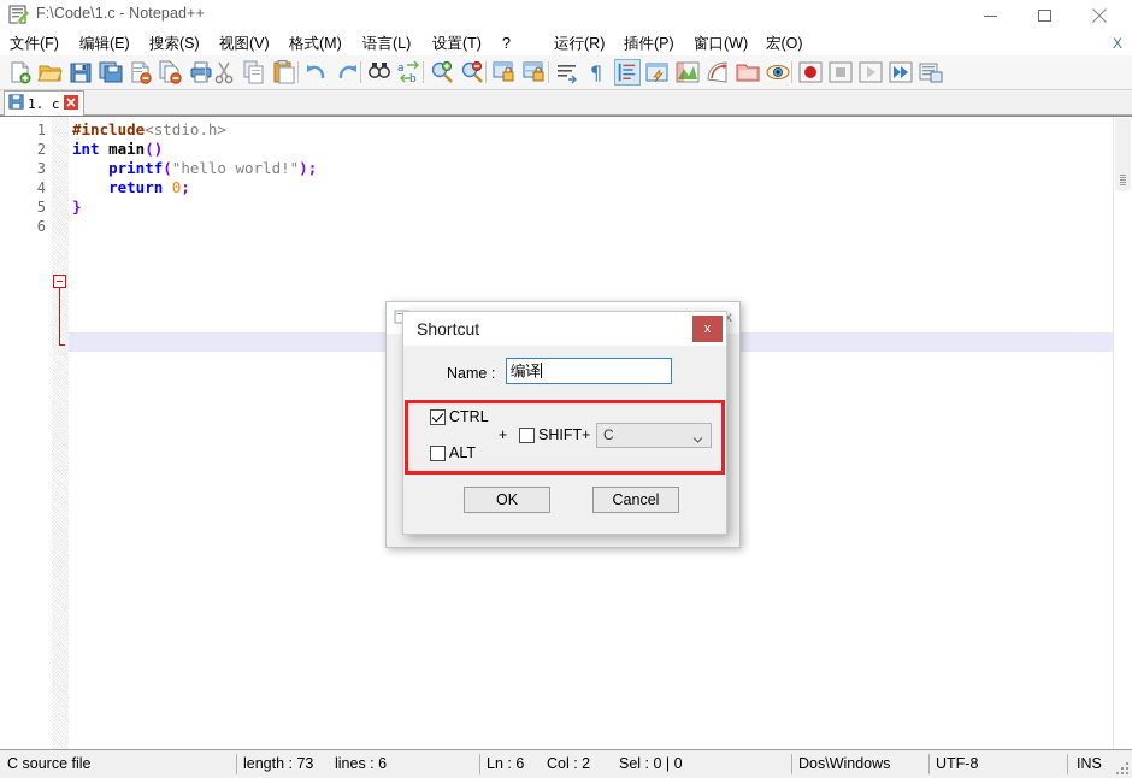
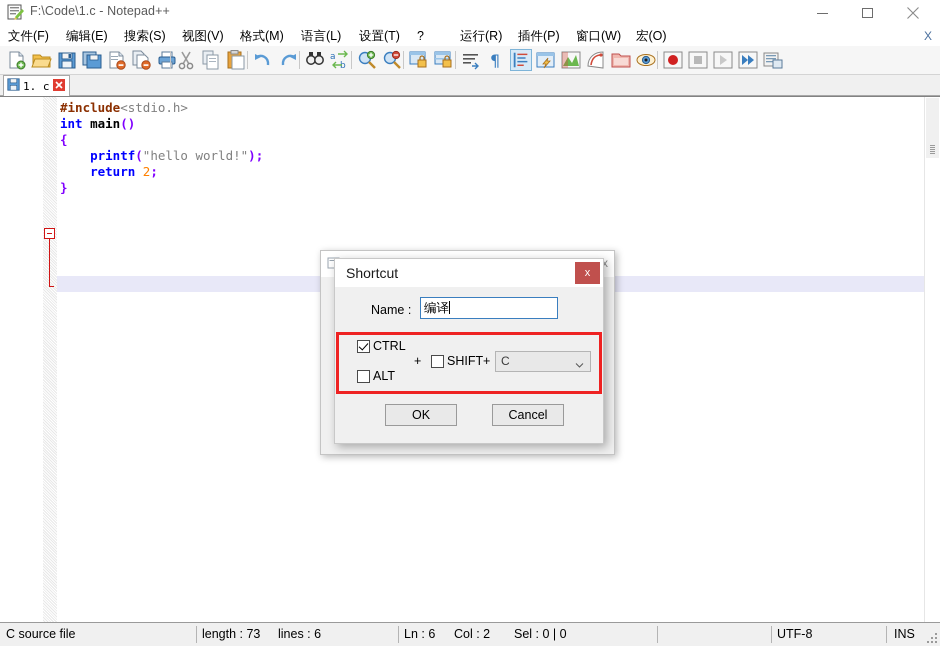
  F:\Code\1.c - Notepad++
  文件(F)
  编辑(E)
  搜索(S)
  视图(V)
  格式(M)
  语言(L)
  设置(T)
  ?
  运行(R)
  插件(P)
  窗口(W)
  宏(O)
  X
  a
  b
  ¶
  1. c
- 1
- 2
- 3
- 4
- 5
- 6
  #include<stdio.h>
  int main()
+ {
  printf("hello world!");
- return 0;
+ return 2;
  }
  x
  Shortcut
  x
  Name :
  编译
  CTRL
  ALT
  +
  SHIFT
  +
  C
  OK
  Cancel
  C source file
  length : 73
  lines : 6
  Ln : 6
  Col : 2
  Sel : 0 | 0
- Dos\Windows
  UTF-8
  INS
